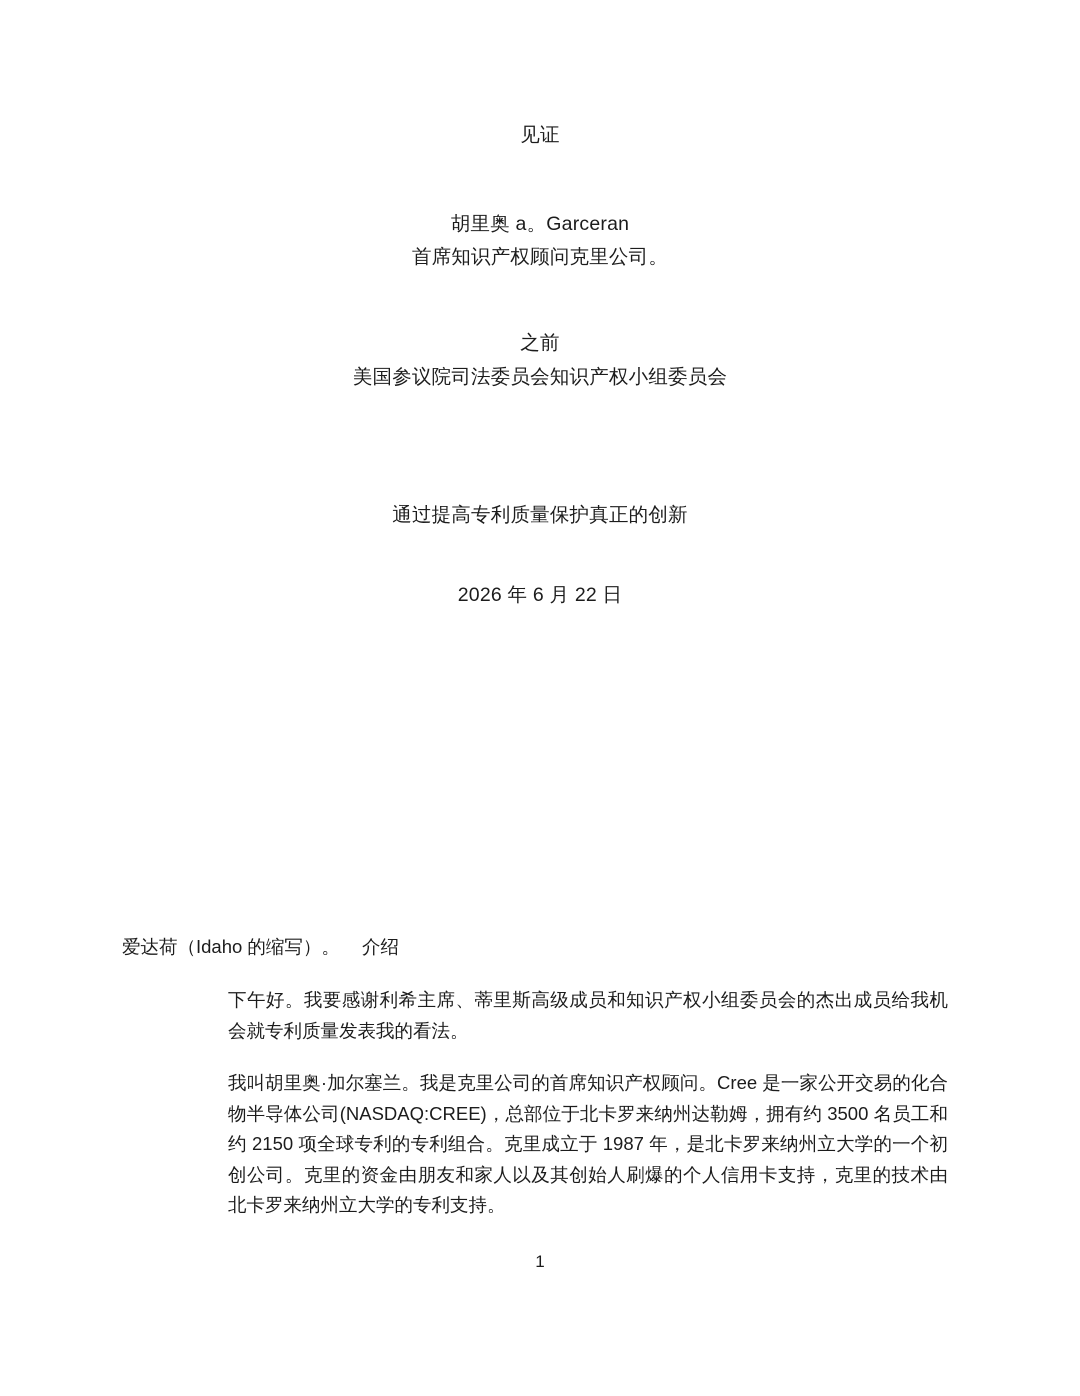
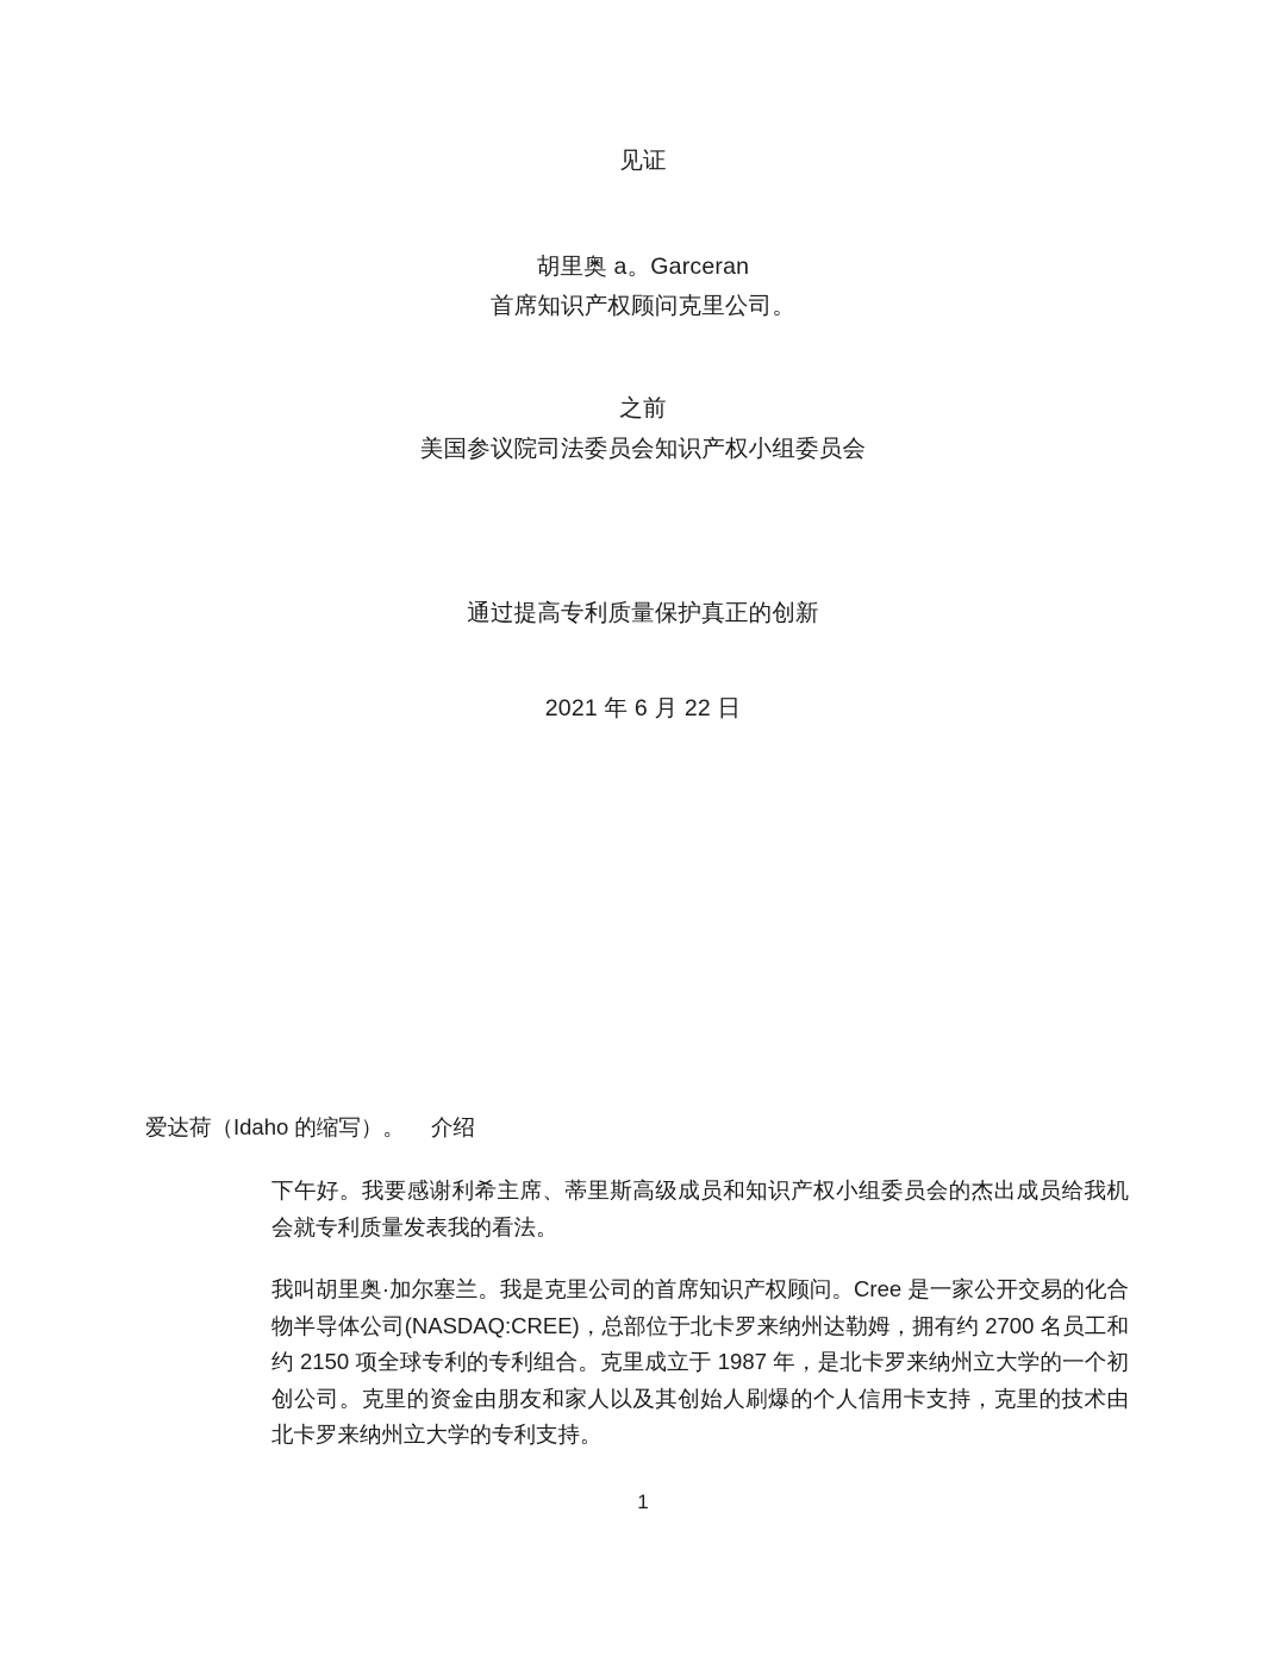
  见证
  胡里奥 a。Garceran
  首席知识产权顾问克里公司。
  之前
  美国参议院司法委员会知识产权小组委员会
  通过提高专利质量保护真正的创新
- 2026 年 6 月 22 日
+ 2021 年 6 月 22 日
  爱达荷（Idaho 的缩写）。 介绍
  下午好。我要感谢利希主席、蒂里斯高级成员和知识产权小组委员会的杰出成员给我机会就专利质量发表我的看法。
- 我叫胡里奥·加尔塞兰。我是克里公司的首席知识产权顾问。Cree 是一家公开交易的化合物半导体公司(NASDAQ:CREE)，总部位于北卡罗来纳州达勒姆，拥有约 3500 名员工和约 2150 项全球专利的专利组合。克里成立于 1987 年，是北卡罗来纳州立大学的一个初创公司。克里的资金由朋友和家人以及其创始人刷爆的个人信用卡支持，克里的技术由北卡罗来纳州立大学的专利支持。
+ 我叫胡里奥·加尔塞兰。我是克里公司的首席知识产权顾问。Cree 是一家公开交易的化合物半导体公司(NASDAQ:CREE)，总部位于北卡罗来纳州达勒姆，拥有约 2700 名员工和约 2150 项全球专利的专利组合。克里成立于 1987 年，是北卡罗来纳州立大学的一个初创公司。克里的资金由朋友和家人以及其创始人刷爆的个人信用卡支持，克里的技术由北卡罗来纳州立大学的专利支持。
  1
